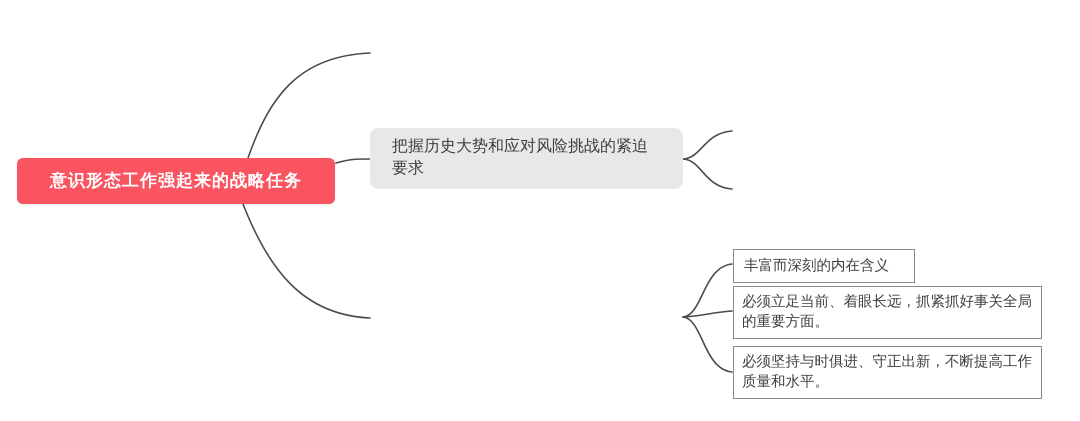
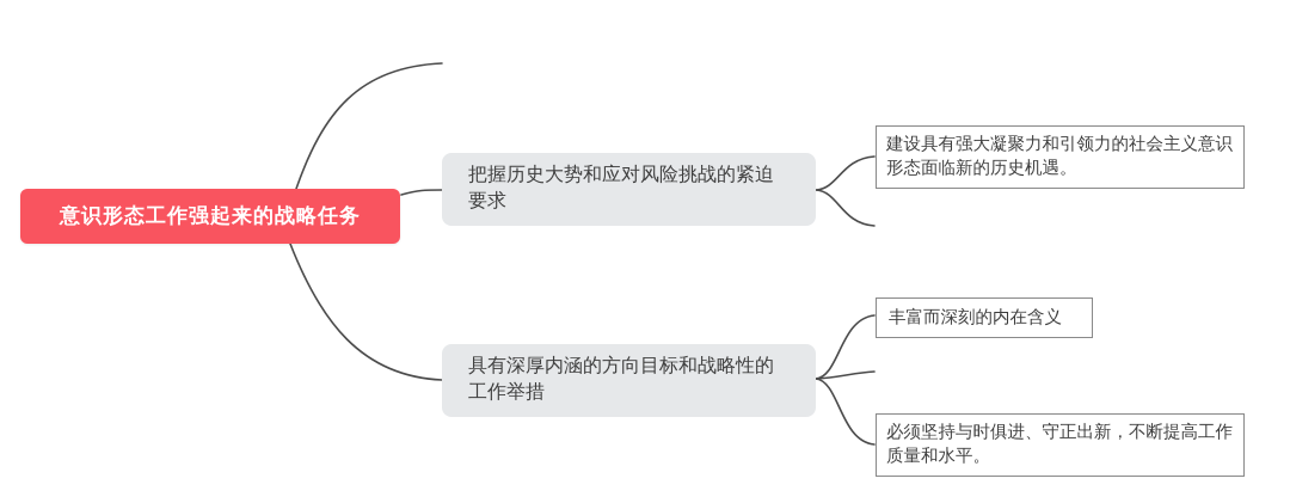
  意识形态工作强起来的战略任务
  把握历史大势和应对风险挑战的紧迫要求
+ 具有深厚内涵的方向目标和战略性的工作举措
+ 建设具有强大凝聚力和引领力的社会主义意识形态面临新的历史机遇。
  丰富而深刻的内在含义
- 必须立足当前、着眼长远，抓紧抓好事关全局的重要方面。
  必须坚持与时俱进、守正出新，不断提高工作质量和水平。
